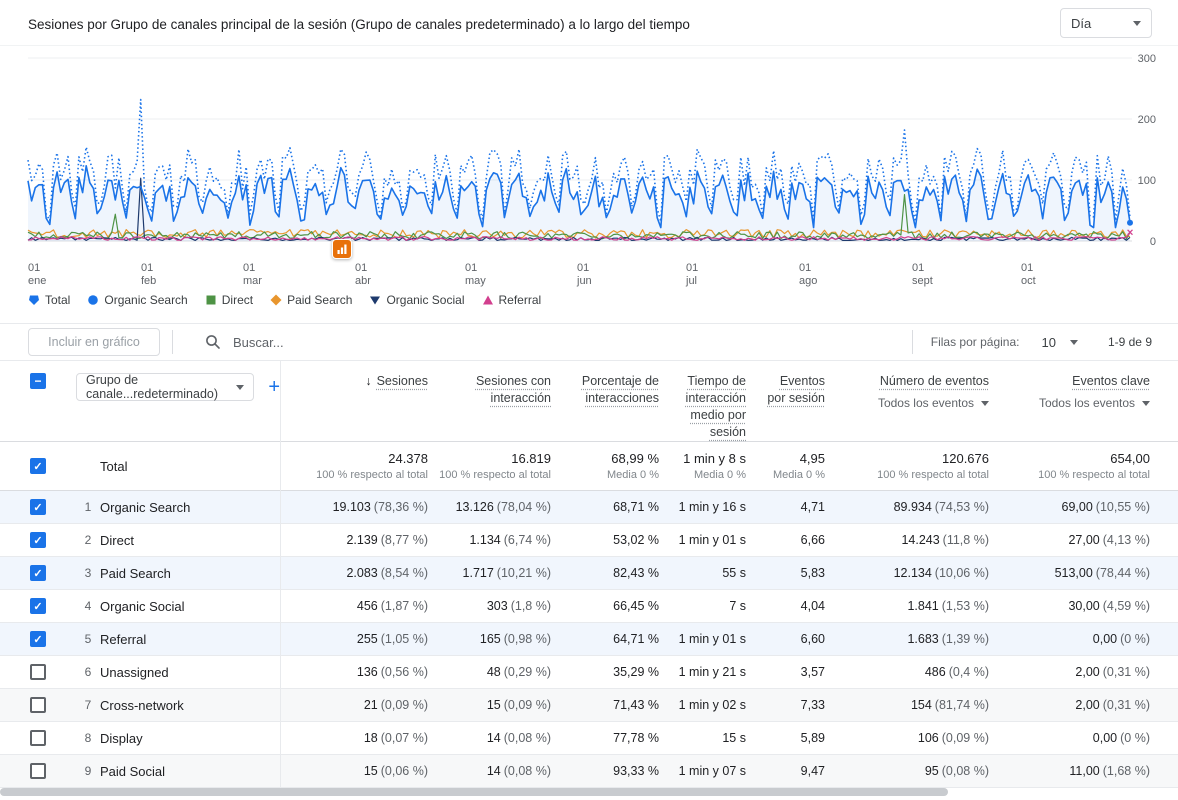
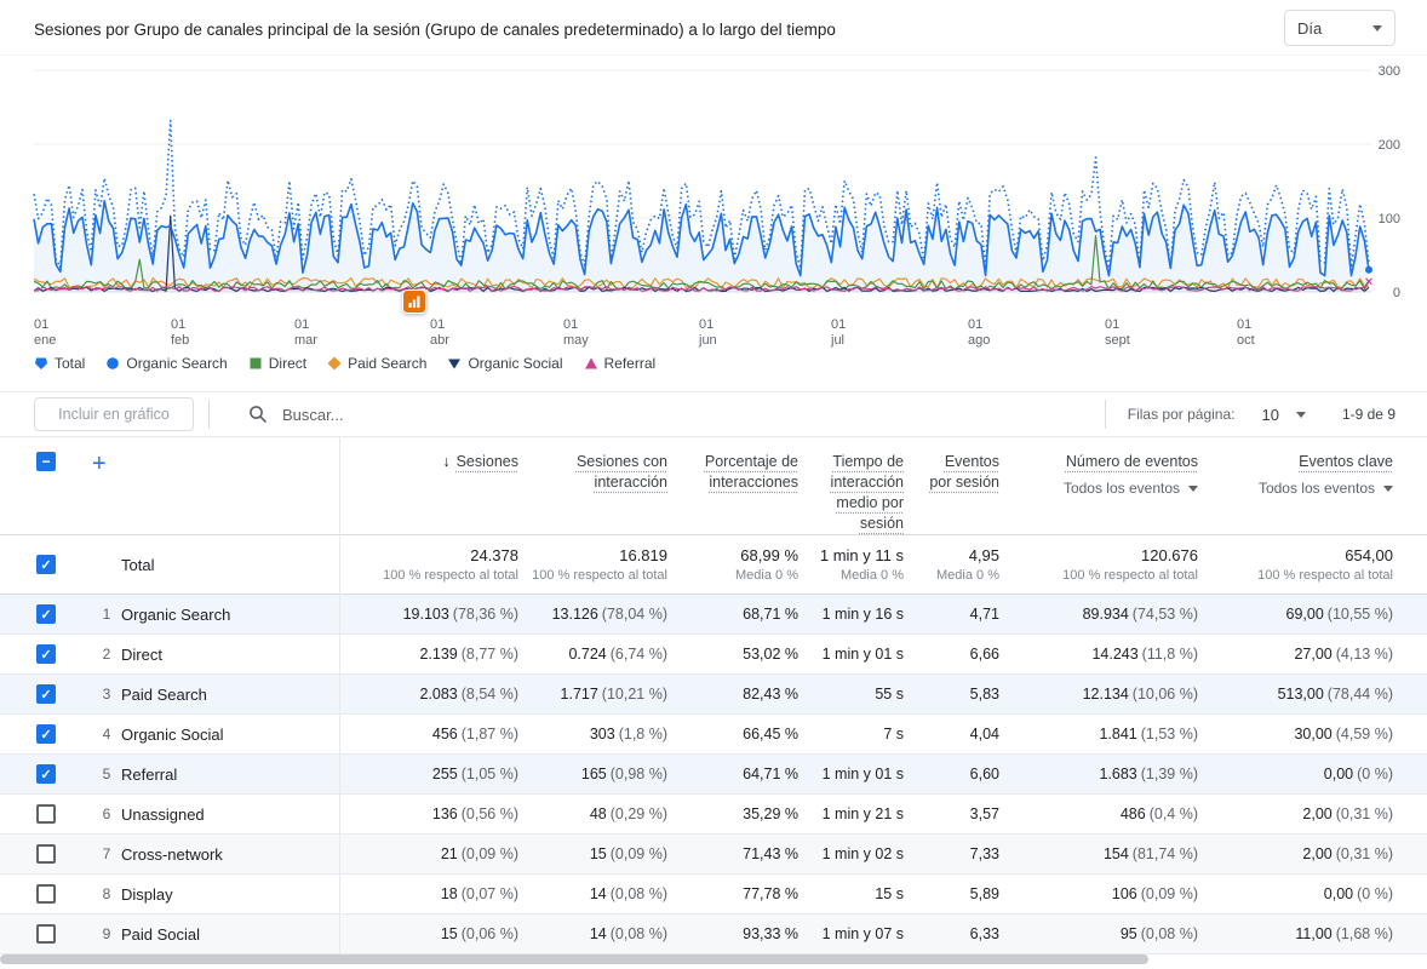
  Sesiones por Grupo de canales principal de la sesión (Grupo de canales predeterminado) a lo largo del tiempo
  Día
  0
  100
  200
  300
  ✕
  01
  ene
  01
  feb
  01
  mar
  01
  abr
  01
  may
  01
  jun
  01
  jul
  01
  ago
  01
  sept
  01
  oct
  Total
  Organic Search
  Direct
  Paid Search
  Organic Social
  Referral
  Incluir en gráfico
  Buscar...
  Filas por página:
  10
  1-9 de 9
- Grupo de canale...redeterminado)
  Sesiones
  Sesiones con interacción
  Porcentaje de interacciones
  Tiempo de interacción medio por sesión
  Eventos por sesión
  Número de eventos
  Todos los eventos
  Eventos clave
  Todos los eventos
  Total
  24.378
  100 % respecto al total
  16.819
  100 % respecto al total
  68,99 %
  Media 0 %
- 1 min y 8 s
+ 1 min y 11 s
  Media 0 %
  4,95
  Media 0 %
  120.676
  100 % respecto al total
  654,00
  100 % respecto al total
  1
  Organic Search
  19.103 (78,36 %)
  13.126 (78,04 %)
  68,71 %
  1 min y 16 s
  4,71
  89.934 (74,53 %)
  69,00 (10,55 %)
  2
  Direct
  2.139 (8,77 %)
- 1.134 (6,74 %)
+ 0.724 (6,74 %)
  53,02 %
  1 min y 01 s
  6,66
  14.243 (11,8 %)
  27,00 (4,13 %)
  3
  Paid Search
  2.083 (8,54 %)
  1.717 (10,21 %)
  82,43 %
  55 s
  5,83
  12.134 (10,06 %)
  513,00 (78,44 %)
  4
  Organic Social
  456 (1,87 %)
  303 (1,8 %)
  66,45 %
  7 s
  4,04
  1.841 (1,53 %)
  30,00 (4,59 %)
  5
  Referral
  255 (1,05 %)
  165 (0,98 %)
  64,71 %
  1 min y 01 s
  6,60
  1.683 (1,39 %)
  0,00 (0 %)
  6
  Unassigned
  136 (0,56 %)
  48 (0,29 %)
  35,29 %
  1 min y 21 s
  3,57
  486 (0,4 %)
  2,00 (0,31 %)
  7
  Cross-network
  21 (0,09 %)
  15 (0,09 %)
  71,43 %
  1 min y 02 s
  7,33
  154 (81,74 %)
  2,00 (0,31 %)
  8
  Display
  18 (0,07 %)
  14 (0,08 %)
  77,78 %
  15 s
  5,89
  106 (0,09 %)
  0,00 (0 %)
  9
  Paid Social
  15 (0,06 %)
  14 (0,08 %)
  93,33 %
  1 min y 07 s
- 9,47
+ 6,33
  95 (0,08 %)
  11,00 (1,68 %)
